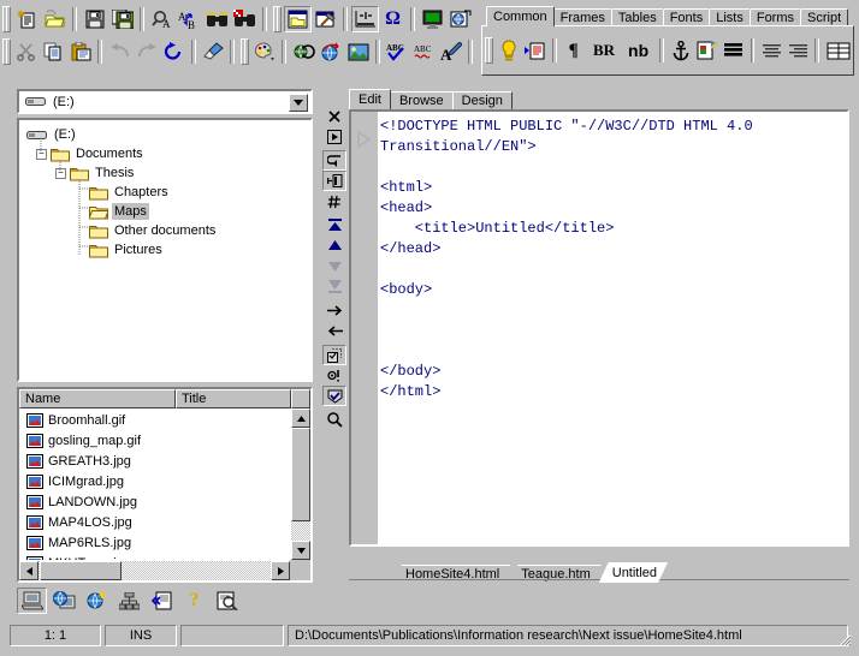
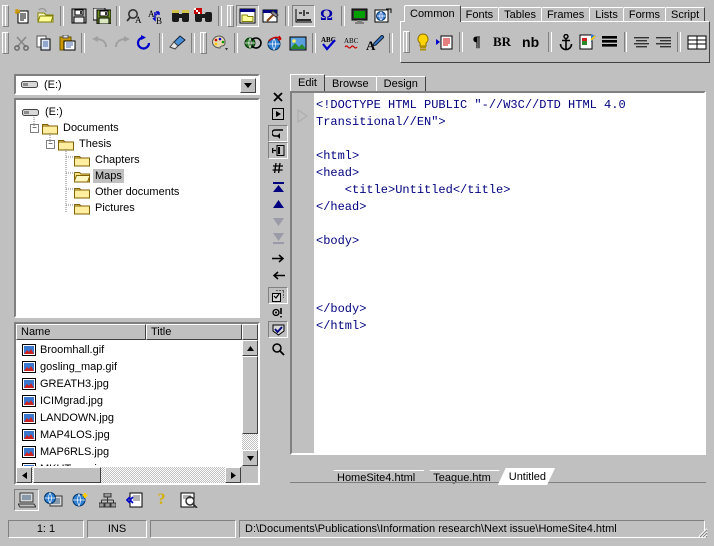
  A
  A
  B
  Ω
  ABC
  ABC
  A
  Common
- Frames
+ Fonts
  Tables
- Fonts
+ Frames
  Lists
  Forms
  Script
  ¶
  BR
  nb
  (E:)
  (E:)
  −
  Documents
  −
  Thesis
  Chapters
  Maps
  Other documents
  Pictures
  Name
  Title
  Broomhall.gif
  gosling_map.gif
  GREATH3.jpg
  ICIMgrad.jpg
  LANDOWN.jpg
  MAP4LOS.jpg
  MAP6RLS.jpg
  Edit
  Browse
  Design
  <!DOCTYPE HTML PUBLIC "-//W3C//DTD HTML 4.0
  Transitional//EN">
  <html>
  <head>
  <title>Untitled</title>
  </head>
  <body>
  </body>
  </html>
  HomeSite4.html
  Teague.htm
  Untitled
  ?
  1: 1
  INS
  D:\Documents\Publications\Information research\Next issue\HomeSite4.html
